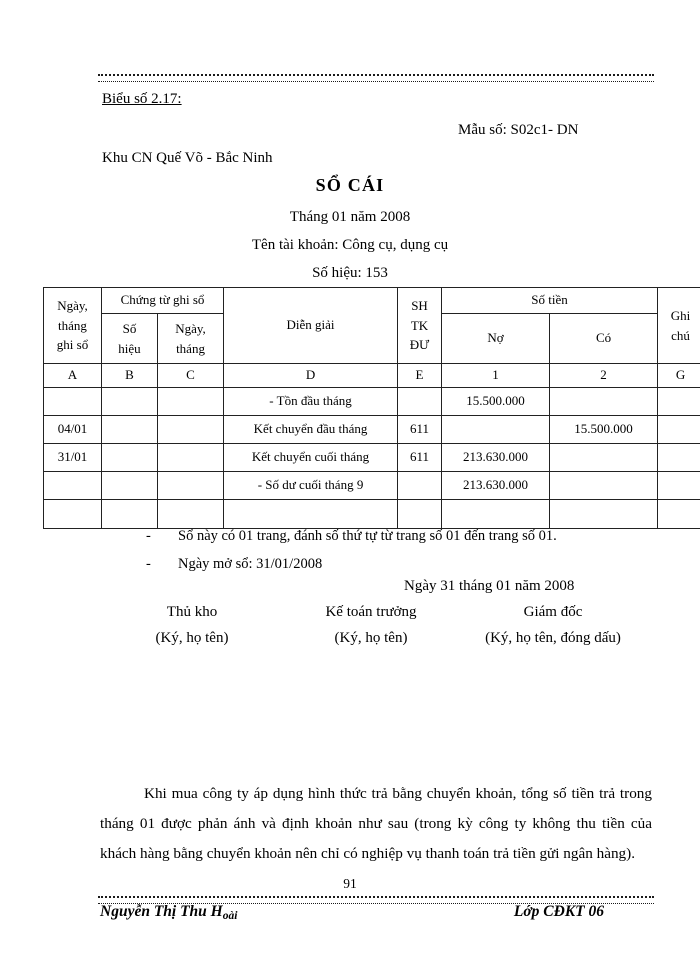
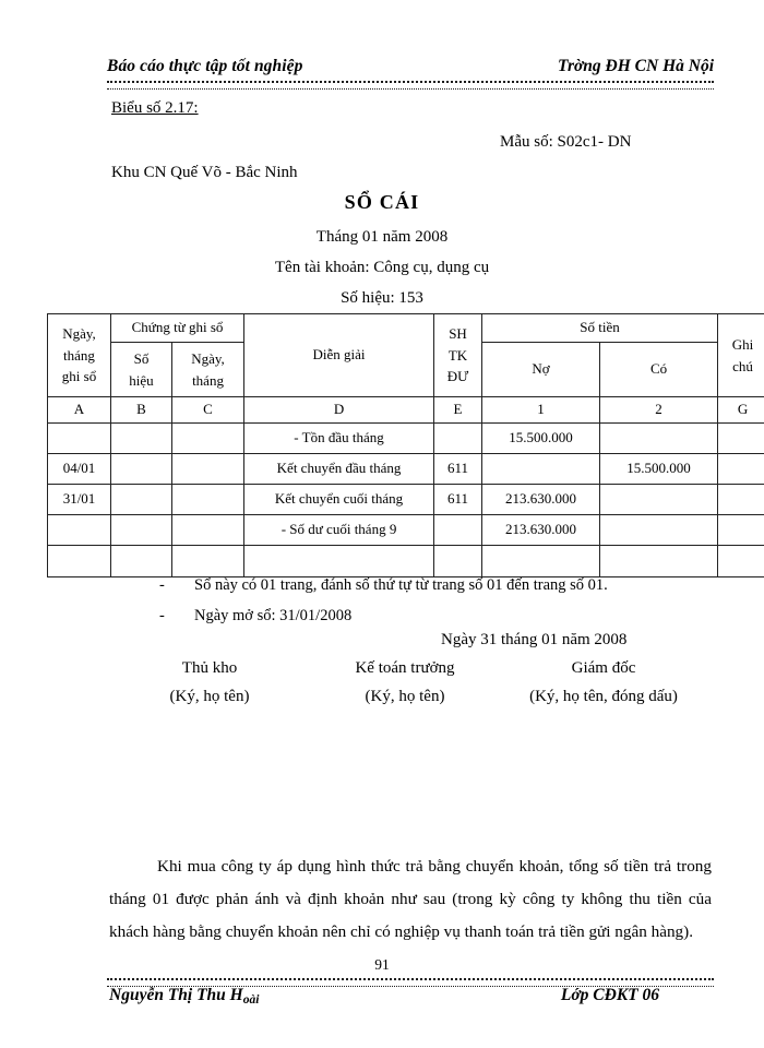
+ Báo cáo thực tập tốt nghiệp
+ Trờng ĐH CN Hà Nội
  Biểu số 2.17:
  Khu CN Quế Võ - Bắc Ninh
  Mẫu số: S02c1- DN
  SỔ CÁI
  Tháng 01 năm 2008
  Tên tài khoản: Công cụ, dụng cụ
  Số hiệu: 153
  Ngày, tháng ghi sổ	Chứng từ ghi sổ	Diễn giải	SH TK ĐƯ	Số tiền	Ghi chú
  Số hiệu	Ngày, tháng	Nợ	Có
  A	B	C	D	E	1	2	G
  			- Tồn đầu tháng		15.500.000
  04/01			Kết chuyển đầu tháng	611		15.500.000
  31/01			Kết chuyển cuối tháng	611	213.630.000
  			- Số dư cuối tháng 9		213.630.000
  -
  Sổ này có 01 trang, đánh số thứ tự từ trang số 01 đến trang số 01.
  -
  Ngày mở sổ: 31/01/2008
  Ngày 31 tháng 01 năm 2008
  Thủ kho
  (Ký, họ tên)
  Kế toán trưởng
  (Ký, họ tên)
  Giám đốc
  (Ký, họ tên, đóng dấu)
  Khi mua công ty áp dụng hình thức trả bằng chuyển khoản, tổng số tiền trả trong tháng 01 được phản ánh và định khoản như sau (trong kỳ công ty không thu tiền của khách hàng bằng chuyển khoản nên chỉ có nghiệp vụ thanh toán trả tiền gửi ngân hàng).
  91
  Nguyễn Thị Thu Hoài
  Lớp CĐKT 06
